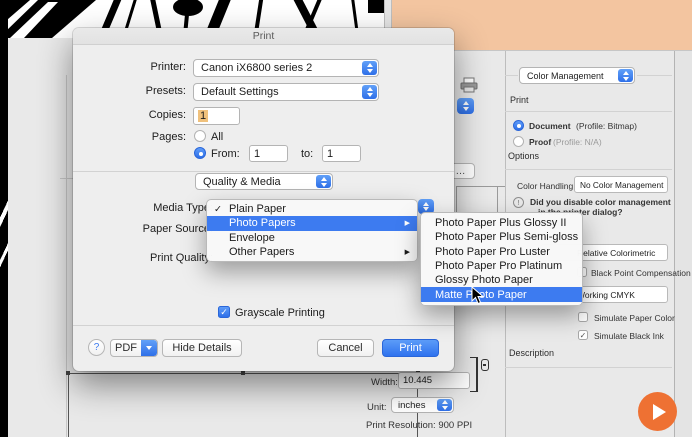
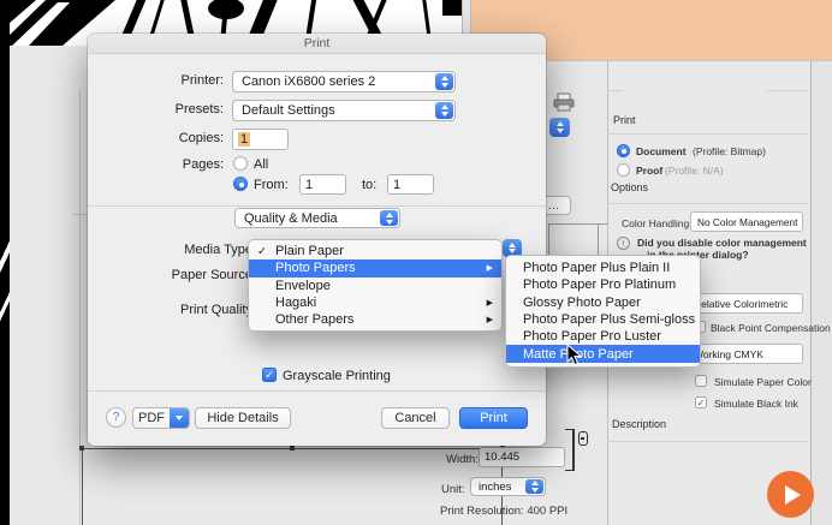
  …
  Width:
  10.445
  Unit:
  inches
- Print Resolution: 900 PPI
+ Print Resolution: 400 PPI
- Color Management
  Print
  Document
  (Profile: Bitmap)
  Proof
  (Profile: N/A)
  Options
  Color Handling
  No Color Management
  !
  Did you disable color management
  elative Colorimetric
  Black Point Compensation
  orking CMYK
  Simulate Paper Color
  ✓
  Simulate Black Ink
  Description
  Print
  Printer:
  Canon iX6800 series 2
  Presets:
  Default Settings
  Copies:
  1
  Pages:
  All
  From:
  1
  to:
  1
  Quality & Media
  Media Typ
  Paper Sourc
  Print Qualit
  ✓
  Grayscale Printing
  ?
  PDF
  Hide Details
  Cancel
  Print
  ✓
  Plain Paper
  Photo Papers
  Envelope
+ Hagaki
  Other Papers
- Photo Paper Plus Glossy II
+ Photo Paper Plus Plain II
- Photo Paper Plus Semi-gloss
+ Photo Paper Pro Platinum
- Photo Paper Pro Luster
+ Glossy Photo Paper
- Photo Paper Pro Platinum
+ Photo Paper Plus Semi-gloss
- Glossy Photo Paper
+ Photo Paper Pro Luster
  Matte Poto Paper
